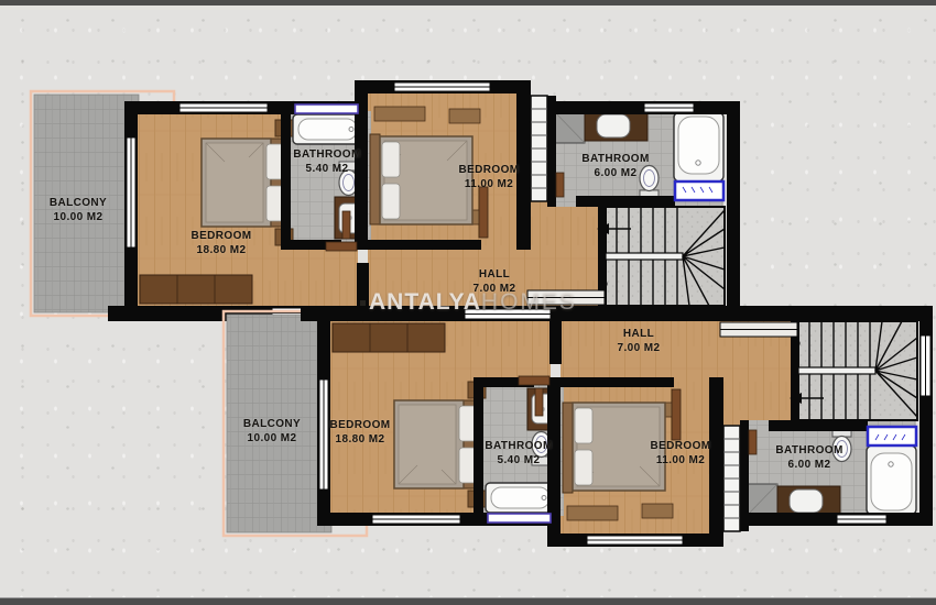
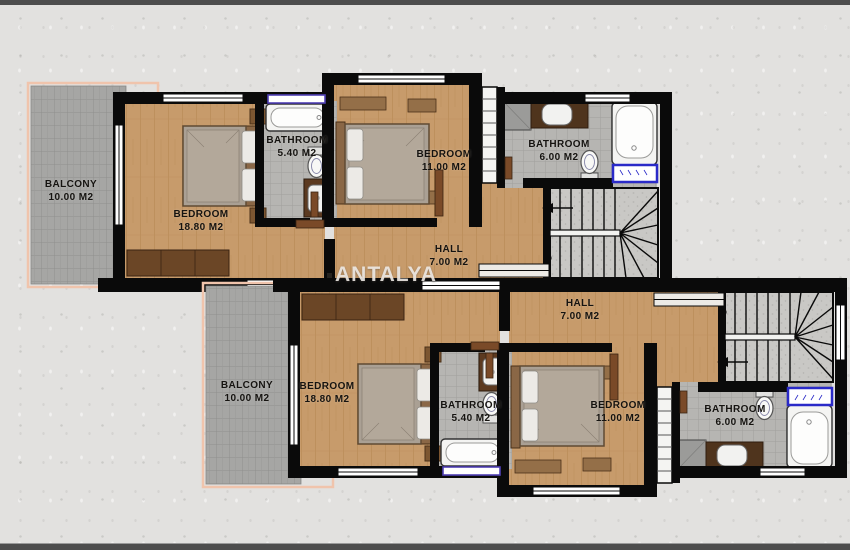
  BALCONY
  10.00 M2
  BEDROOM
  18.80 M2
  BATHROOM
  5.40 M2
  BEDROOM
  11.00 M2
  BATHROOM
  6.00 M2
  HALL
  7.00 M2
  HALL
  7.00 M2
  BALCONY
  10.00 M2
  BEDROOM
  18.80 M2
  BATHROOM
  5.40 M2
  BEDROOM
  11.00 M2
  BATHROOM
  6.00 M2
  ANTALYA
- HOMES
